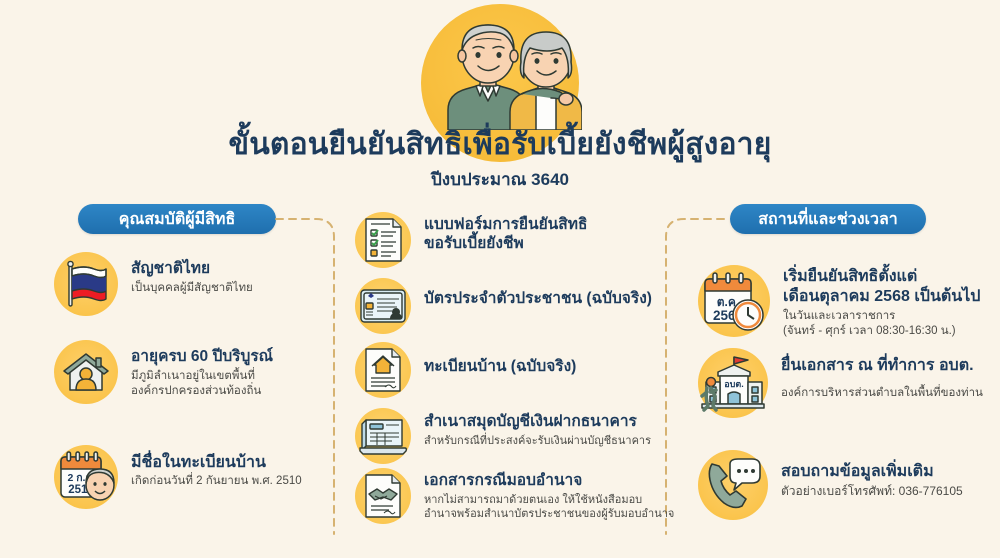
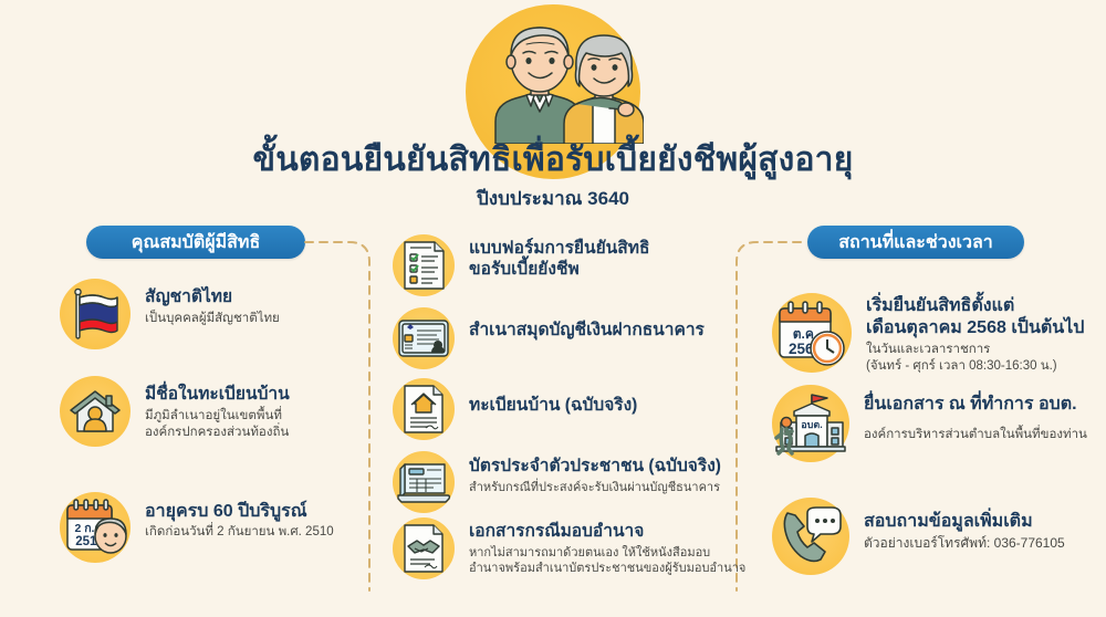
  ขั้นตอนยืนยันสิทธิเพื่อรับเบี้ยยังชีพผู้สูงอายุ
  ปีงบประมาณ 3640
  คุณสมบัติผู้มีสิทธิ
  สถานที่และช่วงเวลา
  สัญชาติไทย
  เป็นบุคคลผู้มีสัญชาติไทย
- อายุครบ 60 ปีบริบูรณ์
+ มีชื่อในทะเบียนบ้าน
  มีภูมิลำเนาอยู่ในเขตพื้นที่
  องค์กรปกครองส่วนท้องถิ่น
  251
- มีชื่อในทะเบียนบ้าน
+ อายุครบ 60 ปีบริบูรณ์
  เกิดก่อนวันที่ 2 กันยายน พ.ศ. 2510
  แบบฟอร์มการยืนยันสิทธิ
  ขอรับเบี้ยยังชีพ
- บัตรประจำตัวประชาชน (ฉบับจริง)
+ สำเนาสมุดบัญชีเงินฝากธนาคาร
  ทะเบียนบ้าน (ฉบับจริง)
- สำเนาสมุดบัญชีเงินฝากธนาคาร
+ บัตรประจำตัวประชาชน (ฉบับจริง)
  สำหรับกรณีที่ประสงค์จะรับเงินผ่านบัญชีธนาคาร
  เอกสารกรณีมอบอำนาจ
  หากไม่สามารถมาด้วยตนเอง ให้ใช้หนังสือมอบ
  อำนาจพร้อมสำเนาบัตรประชาชนของผู้รับมอบอำนาจ
  ต.ค.
  256
  เริ่มยืนยันสิทธิตั้งแต่
  เดือนตุลาคม 2568 เป็นต้นไป
  ในวันและเวลาราชการ
  (จันทร์ - ศุกร์ เวลา 08:30-16:30 น.)
  อบต.
  ยื่นเอกสาร ณ ที่ทำการ อบต.
  องค์การบริหารส่วนตำบลในพื้นที่ของท่าน
  สอบถามข้อมูลเพิ่มเติม
  ตัวอย่างเบอร์โทรศัพท์: 036-776105
